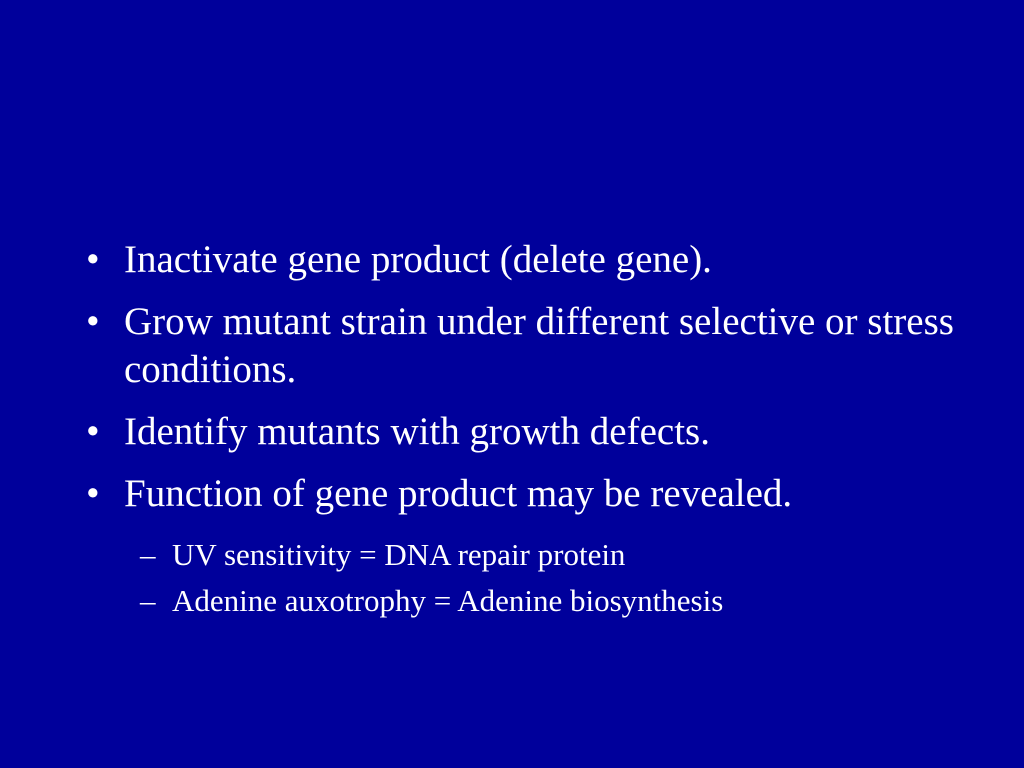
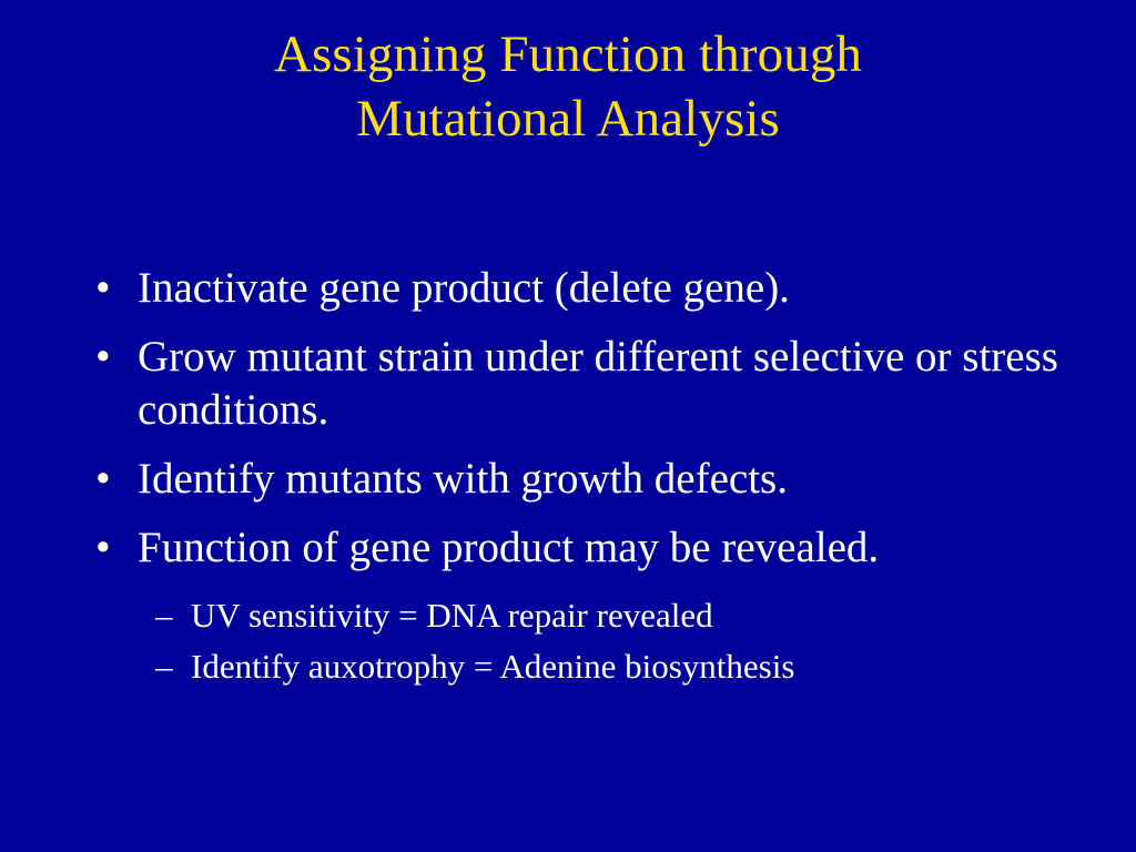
+ Assigning Function through
+ Mutational Analysis
  •
  Inactivate gene product (delete gene).
  •
  Grow mutant strain under different selective or stress conditions.
  •
  Identify mutants with growth defects.
  •
  Function of gene product may be revealed.
  –
- UV sensitivity = DNA repair protein
+ UV sensitivity = DNA repair revealed
  –
- Adenine auxotrophy = Adenine biosynthesis
+ Identify auxotrophy = Adenine biosynthesis
